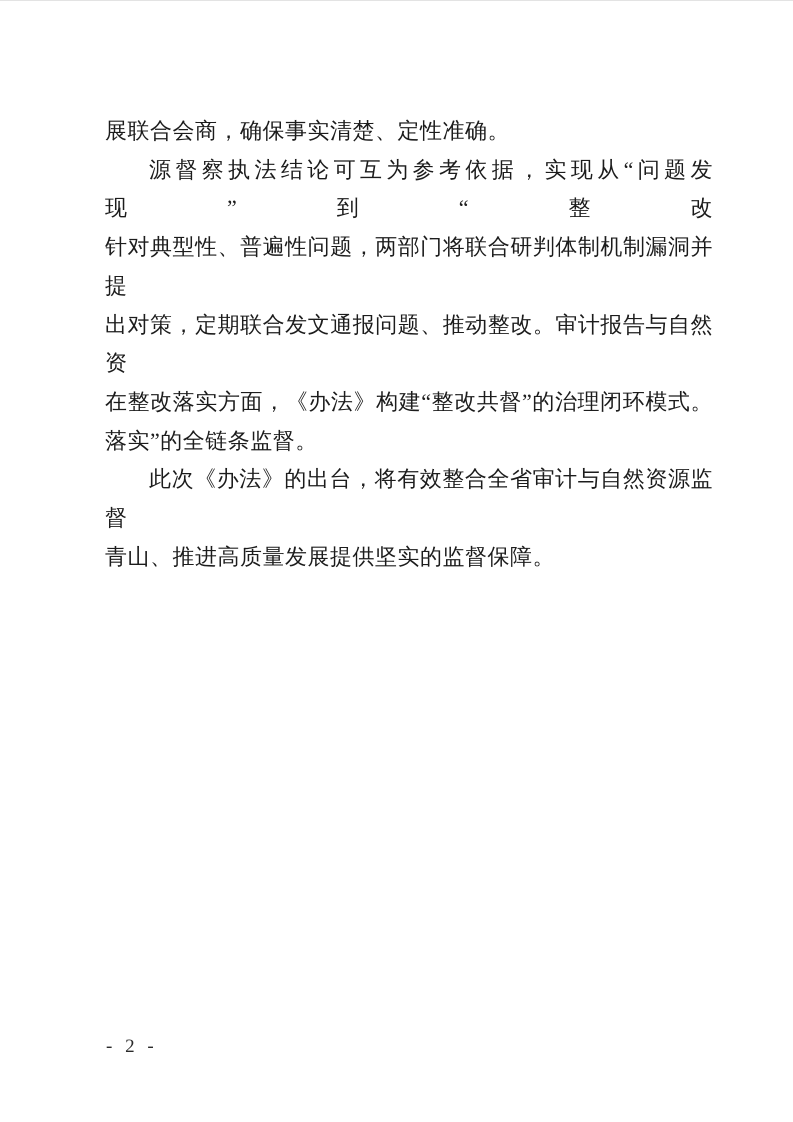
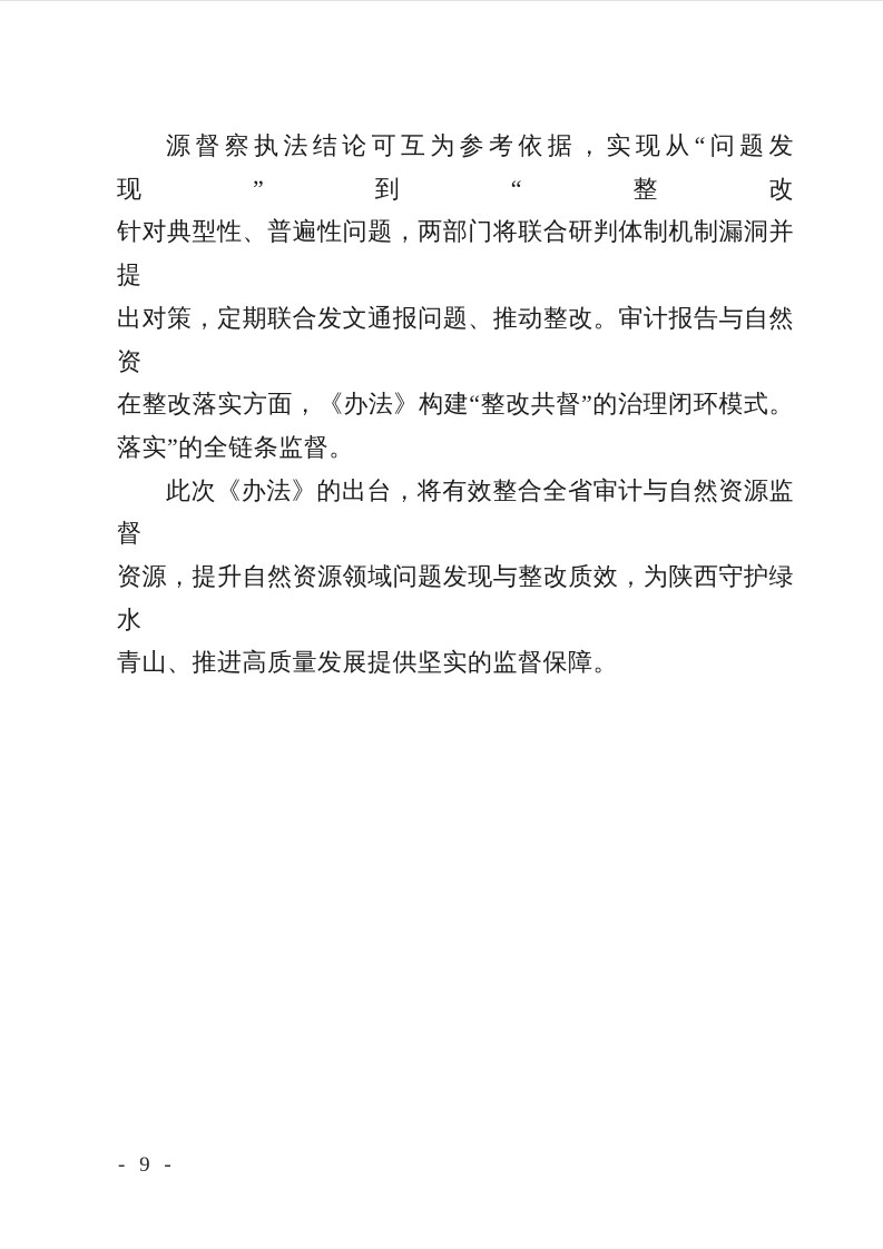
- 展联合会商，确保事实清楚、定性准确。
  源督察执法结论可互为参考依据，实现从“问题发现”到“整改
  针对典型性、普遍性问题，两部门将联合研判体制机制漏洞并提
  出对策，定期联合发文通报问题、推动整改。审计报告与自然资
  在整改落实方面，《办法》构建“整改共督”的治理闭环模式。
  落实”的全链条监督。
  此次《办法》的出台，将有效整合全省审计与自然资源监督
+ 资源，提升自然资源领域问题发现与整改质效，为陕西守护绿水
  青山、推进高质量发展提供坚实的监督保障。
- - 2 -
+ - 9 -
